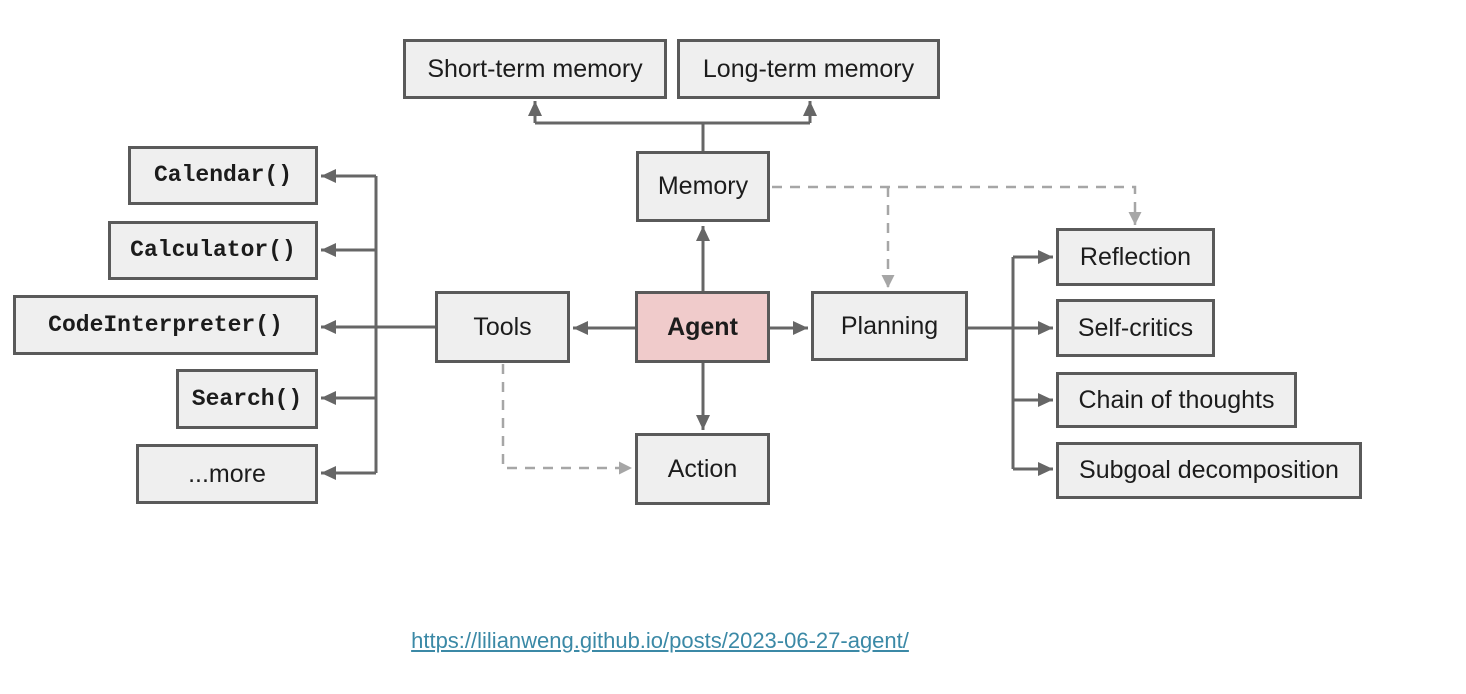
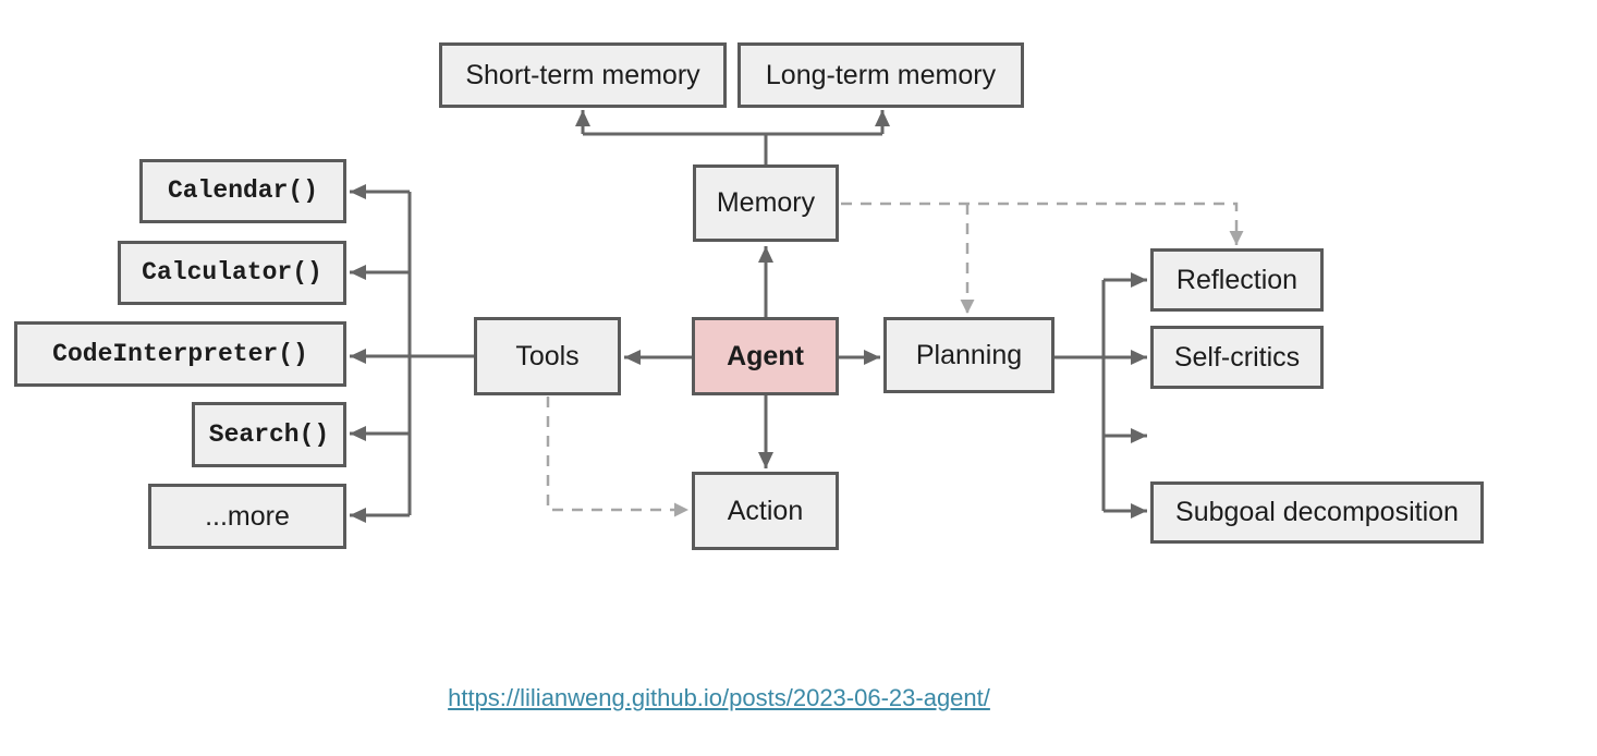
  Short-term memory
  Long-term memory
  Memory
  Agent
  Tools
  Planning
  Action
  Calendar()
  Calculator()
  CodeInterpreter()
  Search()
  ...more
  Reflection
  Self-critics
- Chain of thoughts
  Subgoal decomposition
- https://lilianweng.github.io/posts/2023-06-27-agent/
+ https://lilianweng.github.io/posts/2023-06-23-agent/
